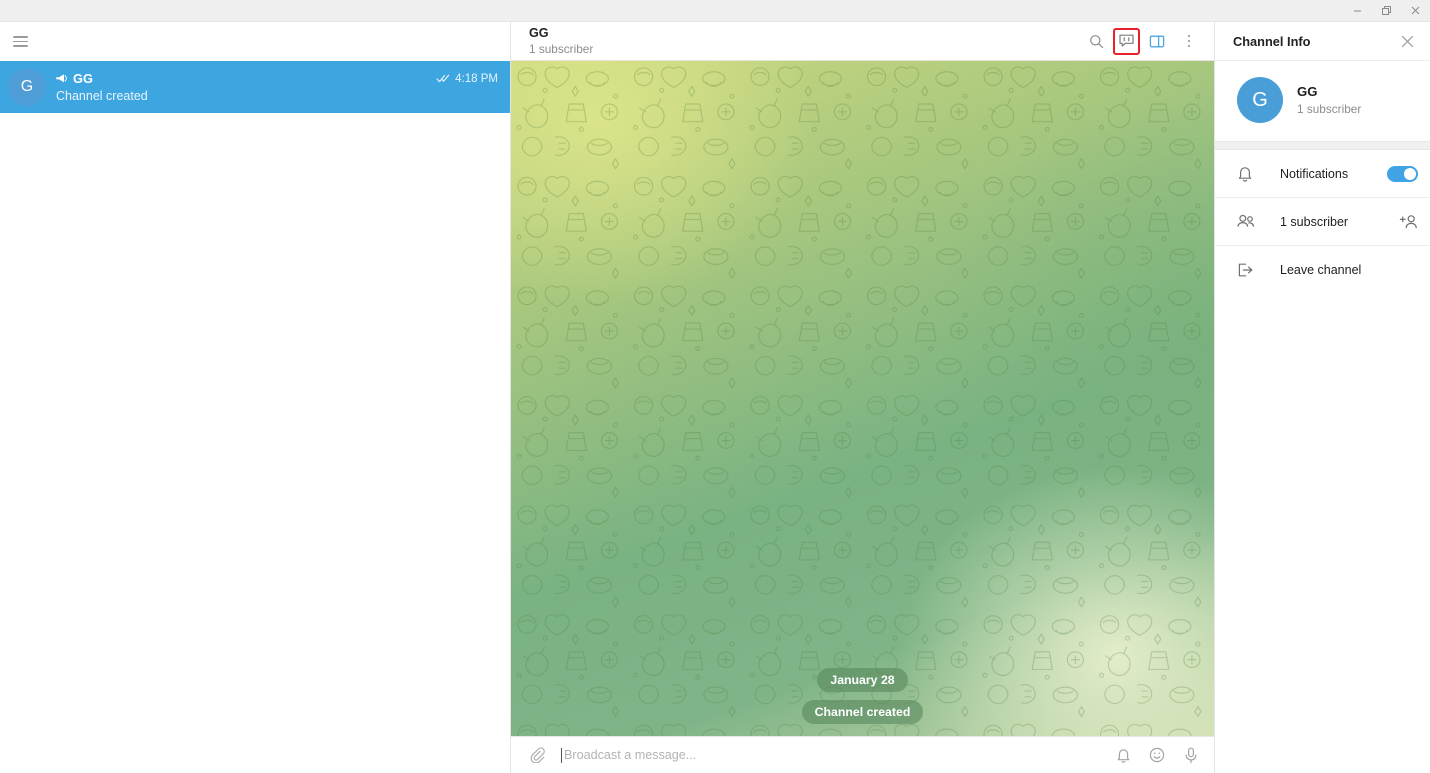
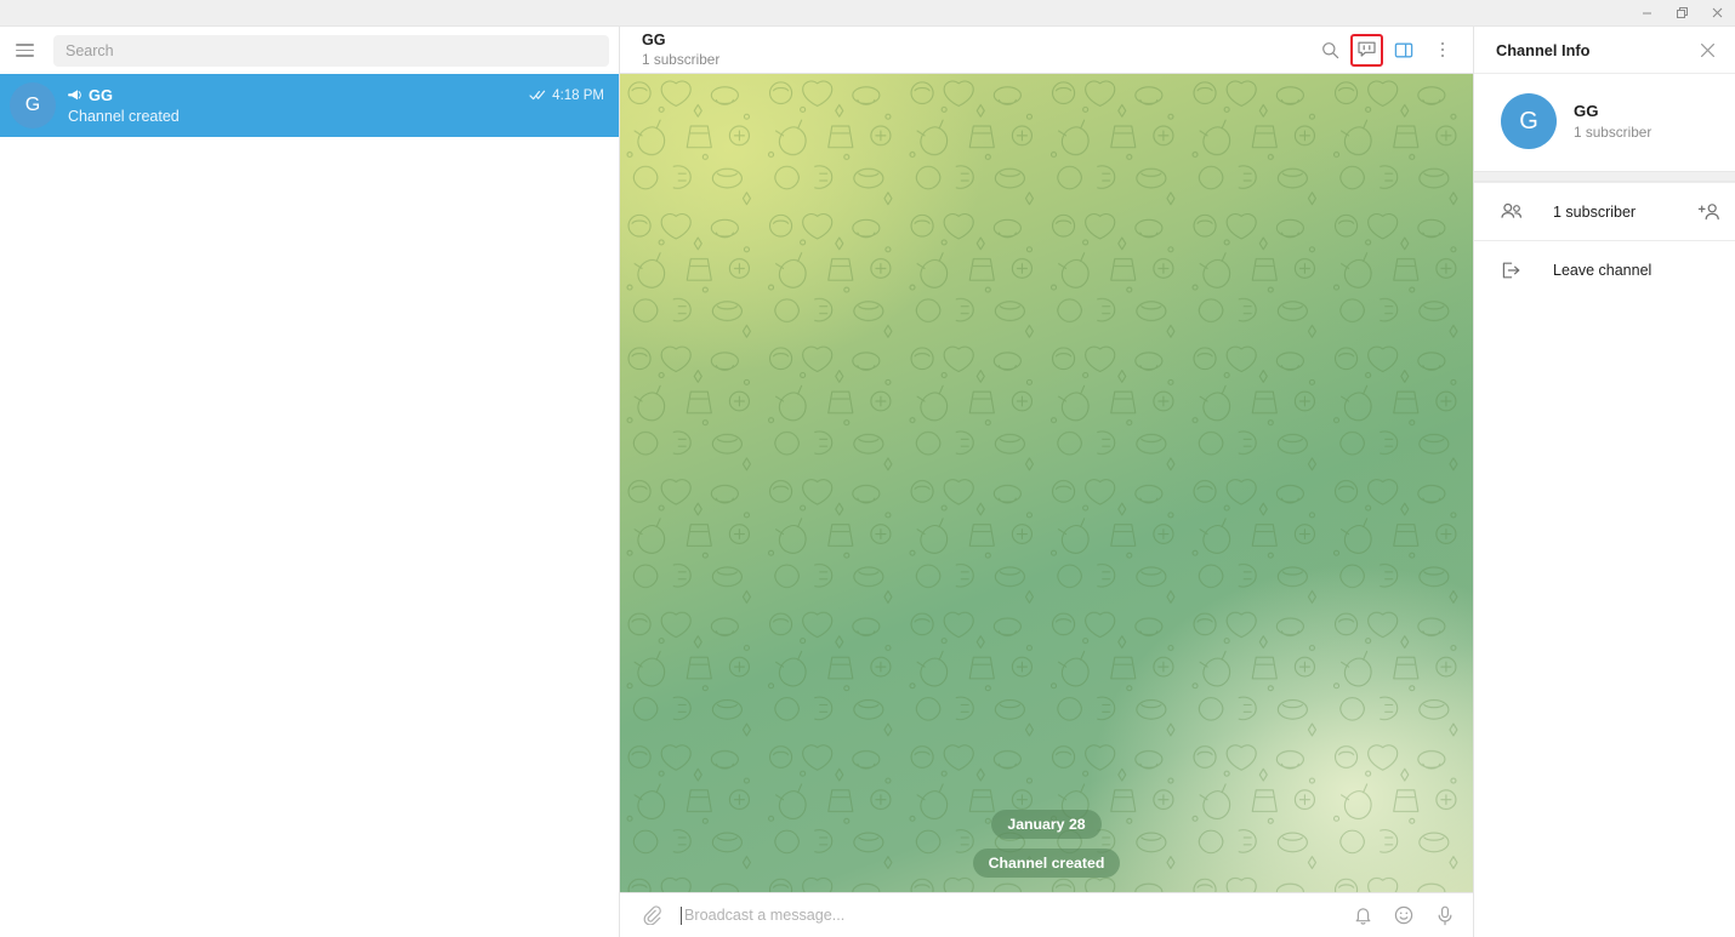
+ Search
  G
  GG
  4:18 PM
  Channel created
  GG
  1 subscriber
  January 28
  Channel created
  Broadcast a message...
  Channel Info
  G
  GG
  1 subscriber
- Notifications
  1 subscriber
  Leave channel
